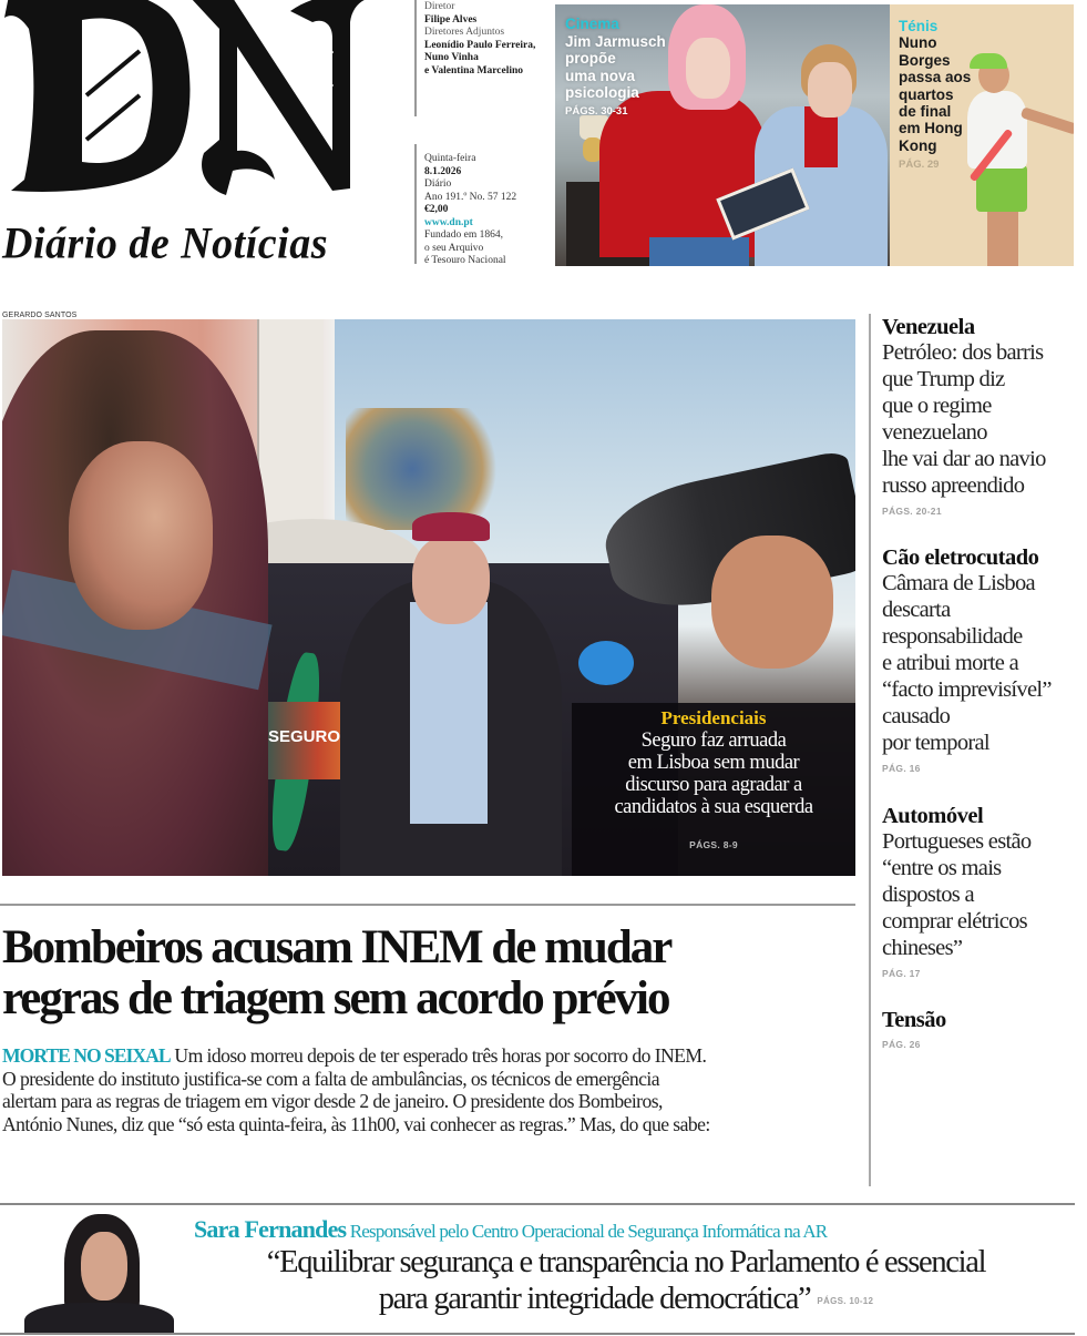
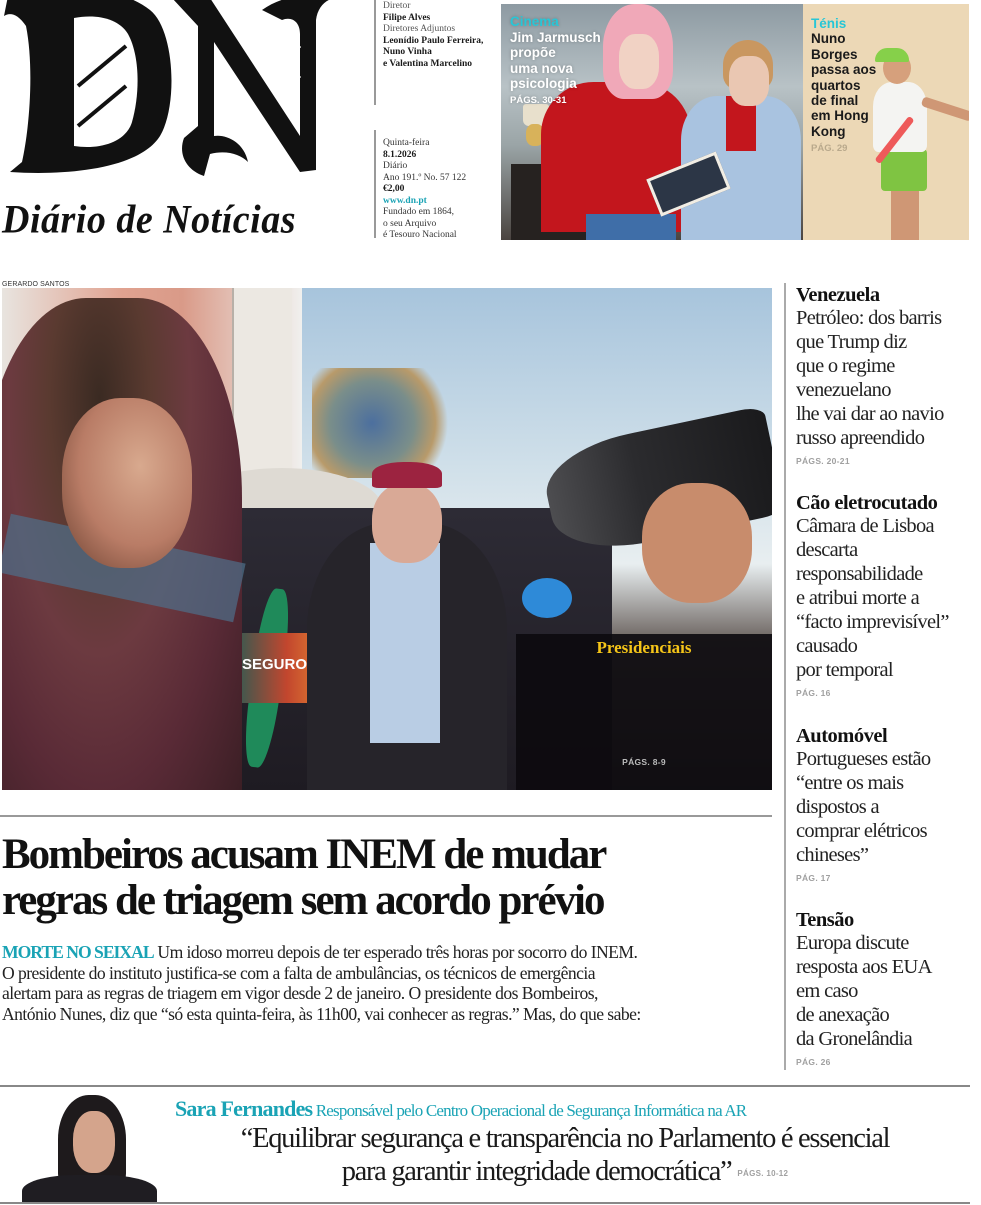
  Diário de Notícias
  Diretor
  Filipe Alves
  Diretores Adjuntos
  Leonídio Paulo Ferreira,
  Nuno Vinha
  e Valentina Marcelino
  Quinta-feira
  8.1.2026
  Diário
  Ano 191.º No. 57 122
  €2,00
  www.dn.pt
  Fundado em 1864,
  o seu Arquivo
  é Tesouro Nacional
  Cinema
  Jim Jarmusch
  propõe
  uma nova
  psicologia
  PÁGS. 30-31
  Ténis
  Nuno
  Borges
  passa aos
  quartos
  de final
  em Hong
  Kong
  PÁG. 29
  SEGURO
  Presidenciais
- Seguro faz arruada
- em Lisboa sem mudar
- discurso para agradar a
- candidatos à sua esquerda
  PÁGS. 8-9
  Venezuela
  Petróleo: dos barris
  que Trump diz
  que o regime
  venezuelano
  lhe vai dar ao navio
  russo apreendido
  PÁGS. 20-21
  Cão eletrocutado
  Câmara de Lisboa
  descarta
  responsabilidade
  e atribui morte a
  “facto imprevisível”
  causado
  por temporal
  PÁG. 16
  Automóvel
  Portugueses estão
  “entre os mais
  dispostos a
  comprar elétricos
  chineses”
  PÁG. 17
  Tensão
+ Europa discute
+ resposta aos EUA
+ em caso
+ de anexação
+ da Gronelândia
  PÁG. 26
  Bombeiros acusam INEM de mudar
  regras de triagem sem acordo prévio
  MORTE NO SEIXAL Um idoso morreu depois de ter esperado três horas por socorro do INEM.
  O presidente do instituto justifica-se com a falta de ambulâncias, os técnicos de emergência
  alertam para as regras de triagem em vigor desde 2 de janeiro. O presidente dos Bombeiros,
  António Nunes, diz que “só esta quinta-feira, às 11h00, vai conhecer as regras.” Mas, do que sabe:
  Sara Fernandes Responsável pelo Centro Operacional de Segurança Informática na AR
  “Equilibrar segurança e transparência no Parlamento é essencial
  para garantir integridade democrática” PÁGS. 10-12
